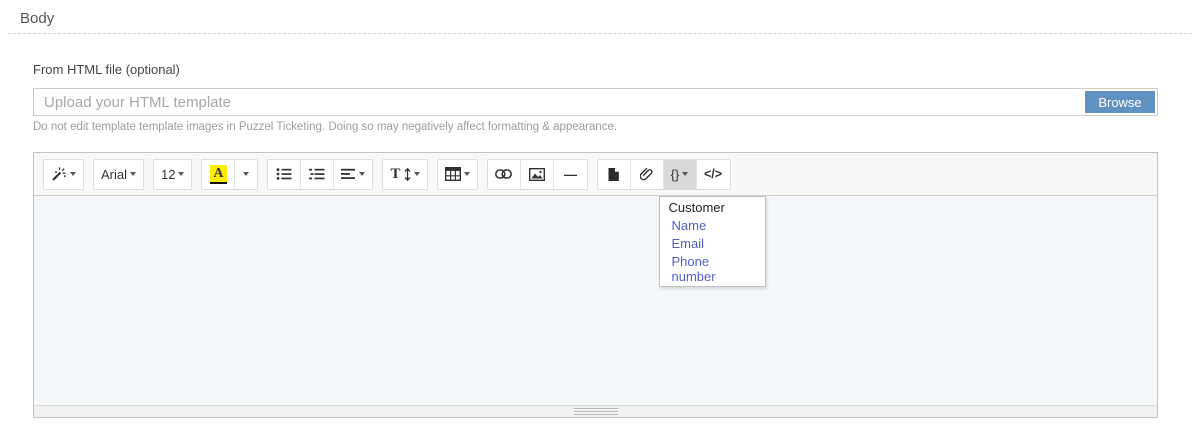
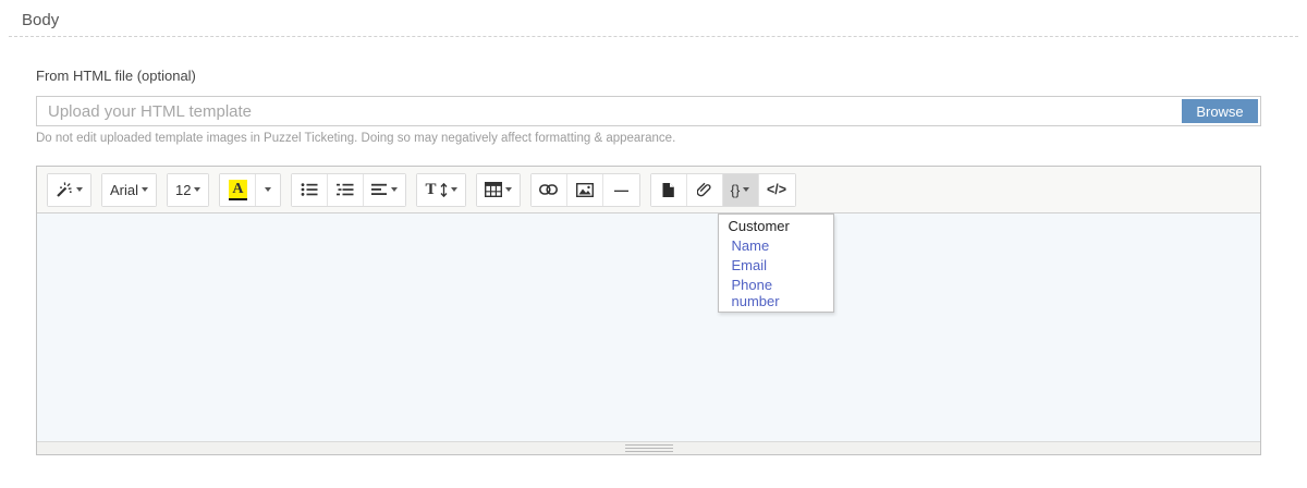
  Body
  From HTML file (optional)
  Upload your HTML template
  Browse
- Do not edit template template images in Puzzel Ticketing. Doing so may negatively affect formatting & appearance.
+ Do not edit uploaded template images in Puzzel Ticketing. Doing so may negatively affect formatting & appearance.
  Arial
  12
  A
  T
  —
  {}
  Customer
  Name
  Email
  Phone number
  </>
